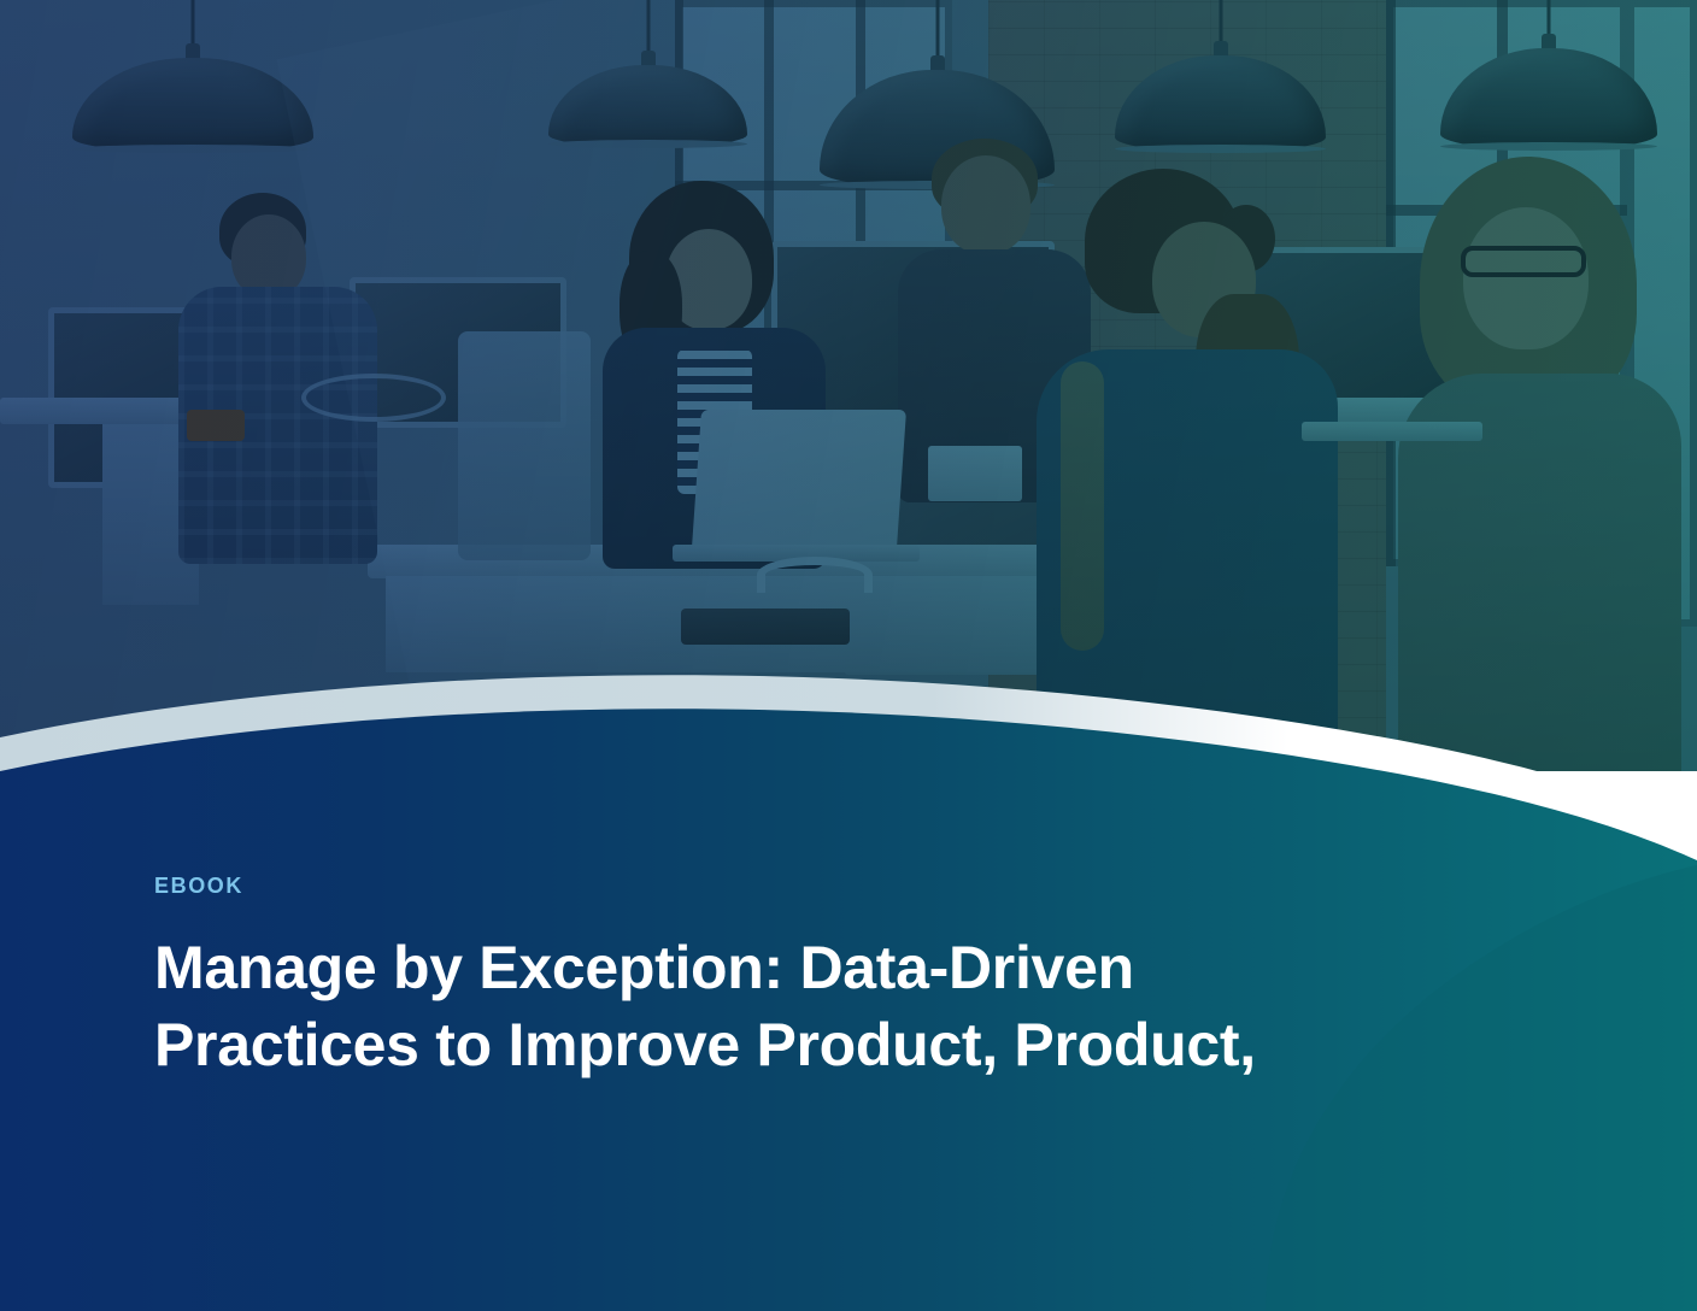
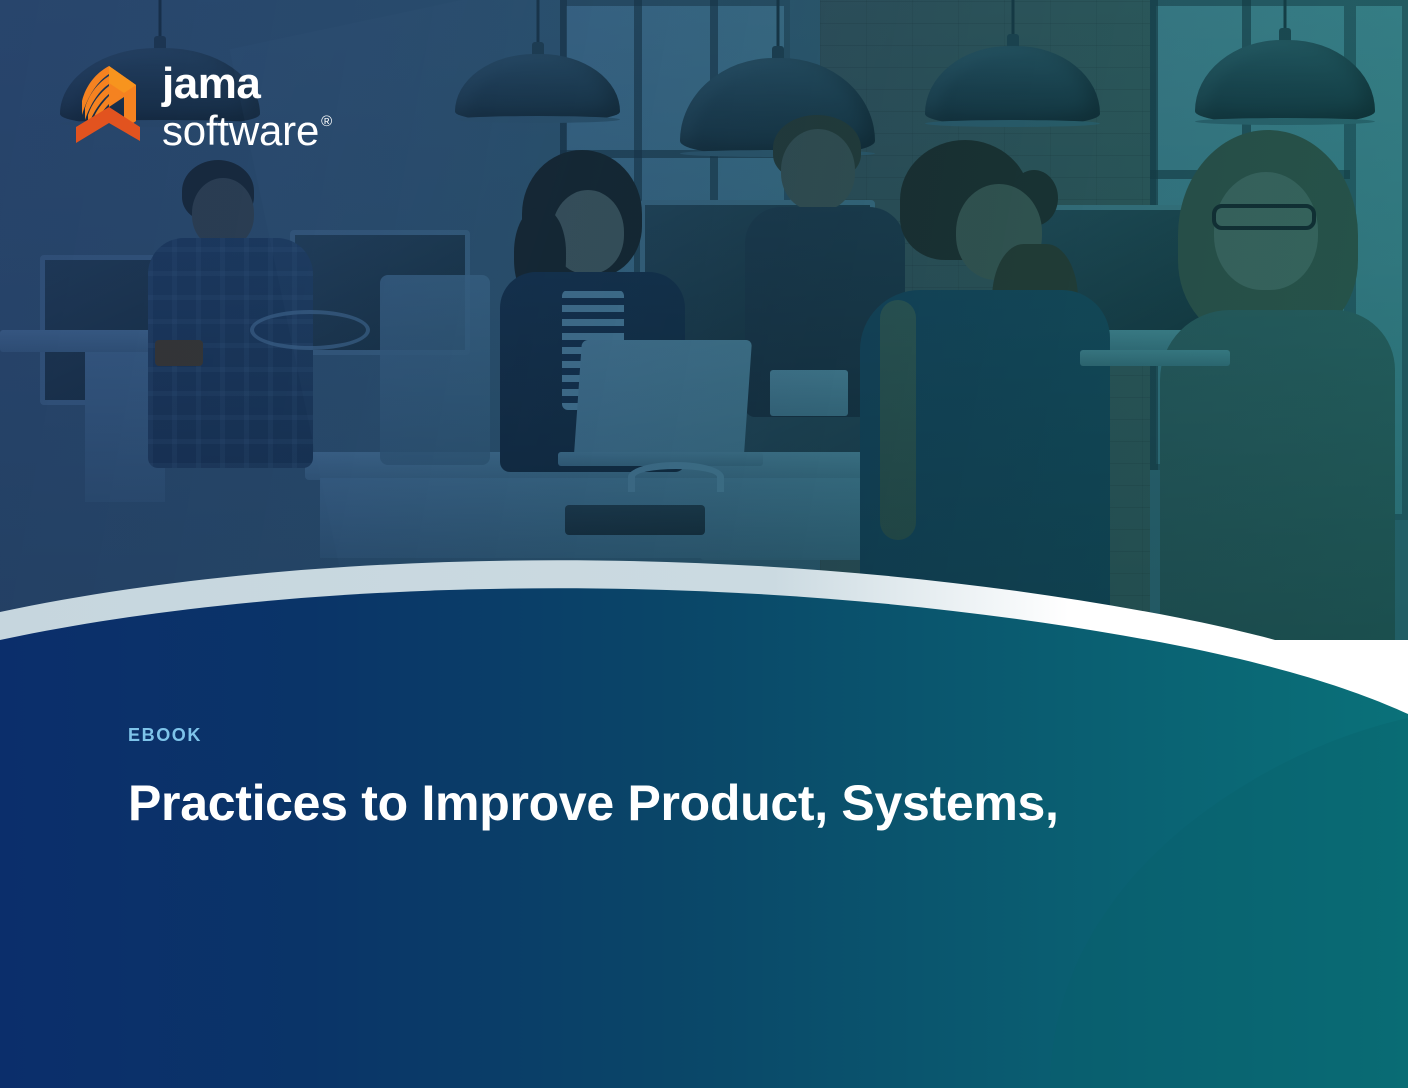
+ jama
+ software
+ ®
  EBOOK
- Manage by Exception: Data-Driven
- Practices to Improve Product, Product,
+ Practices to Improve Product, Systems,
